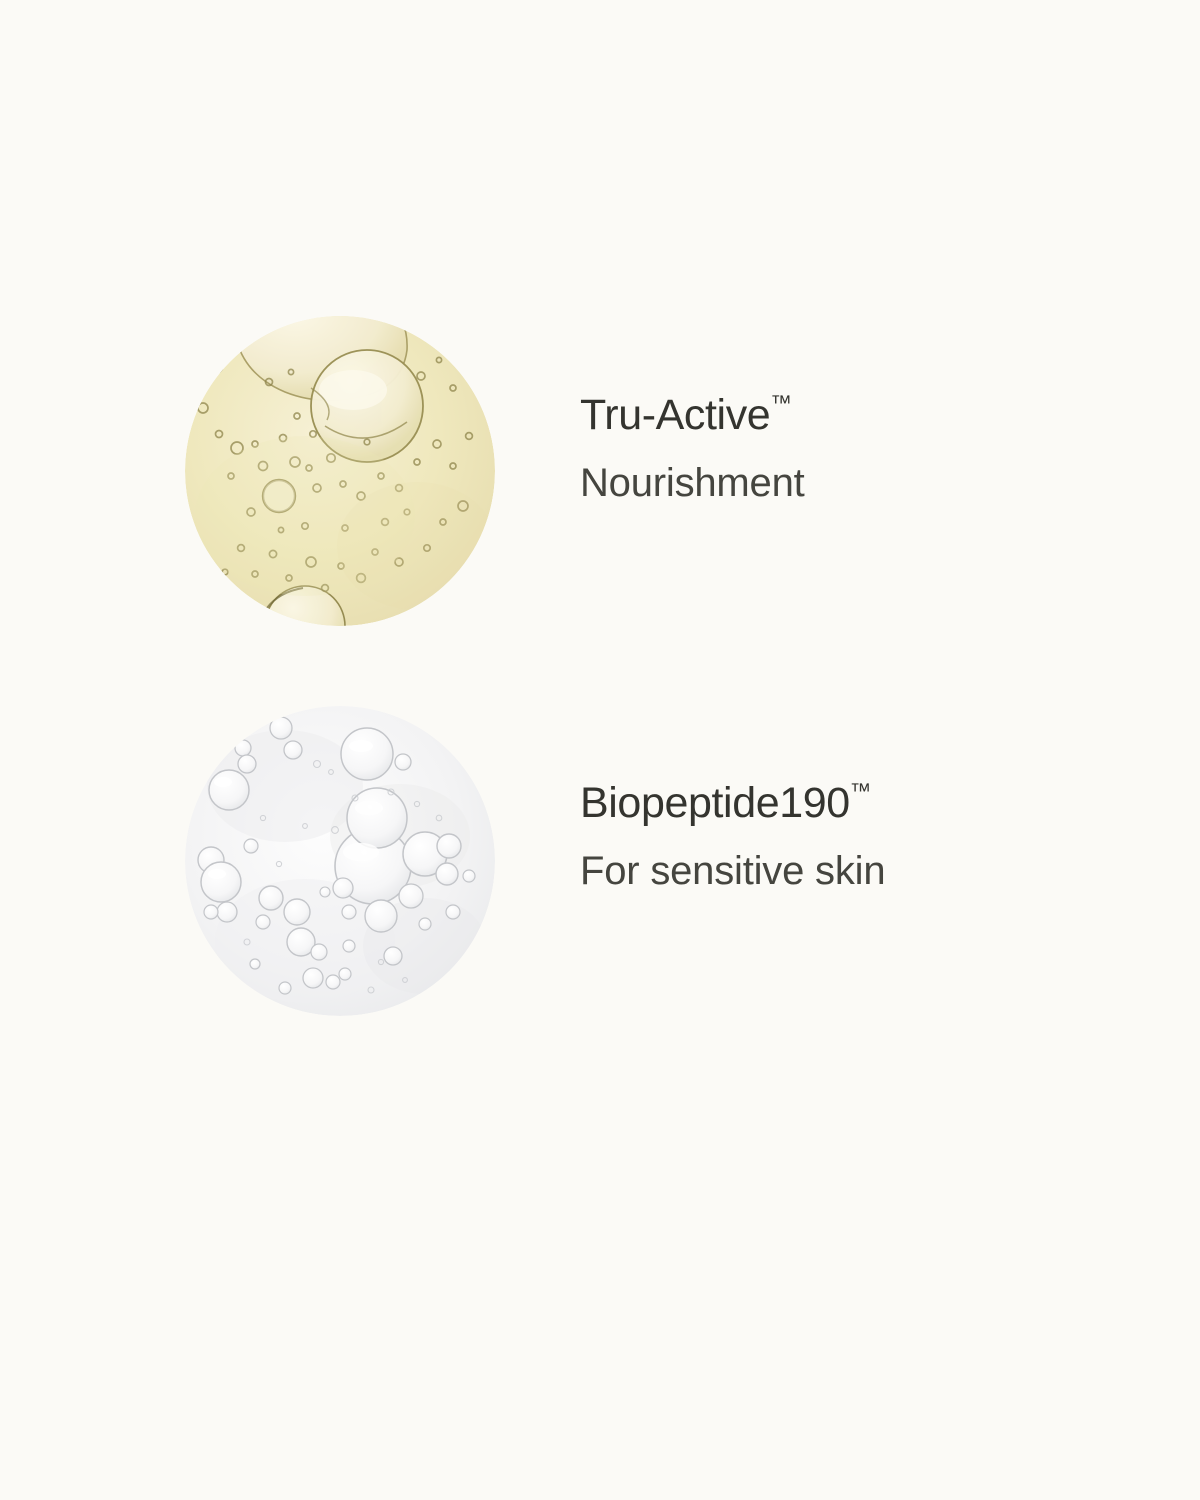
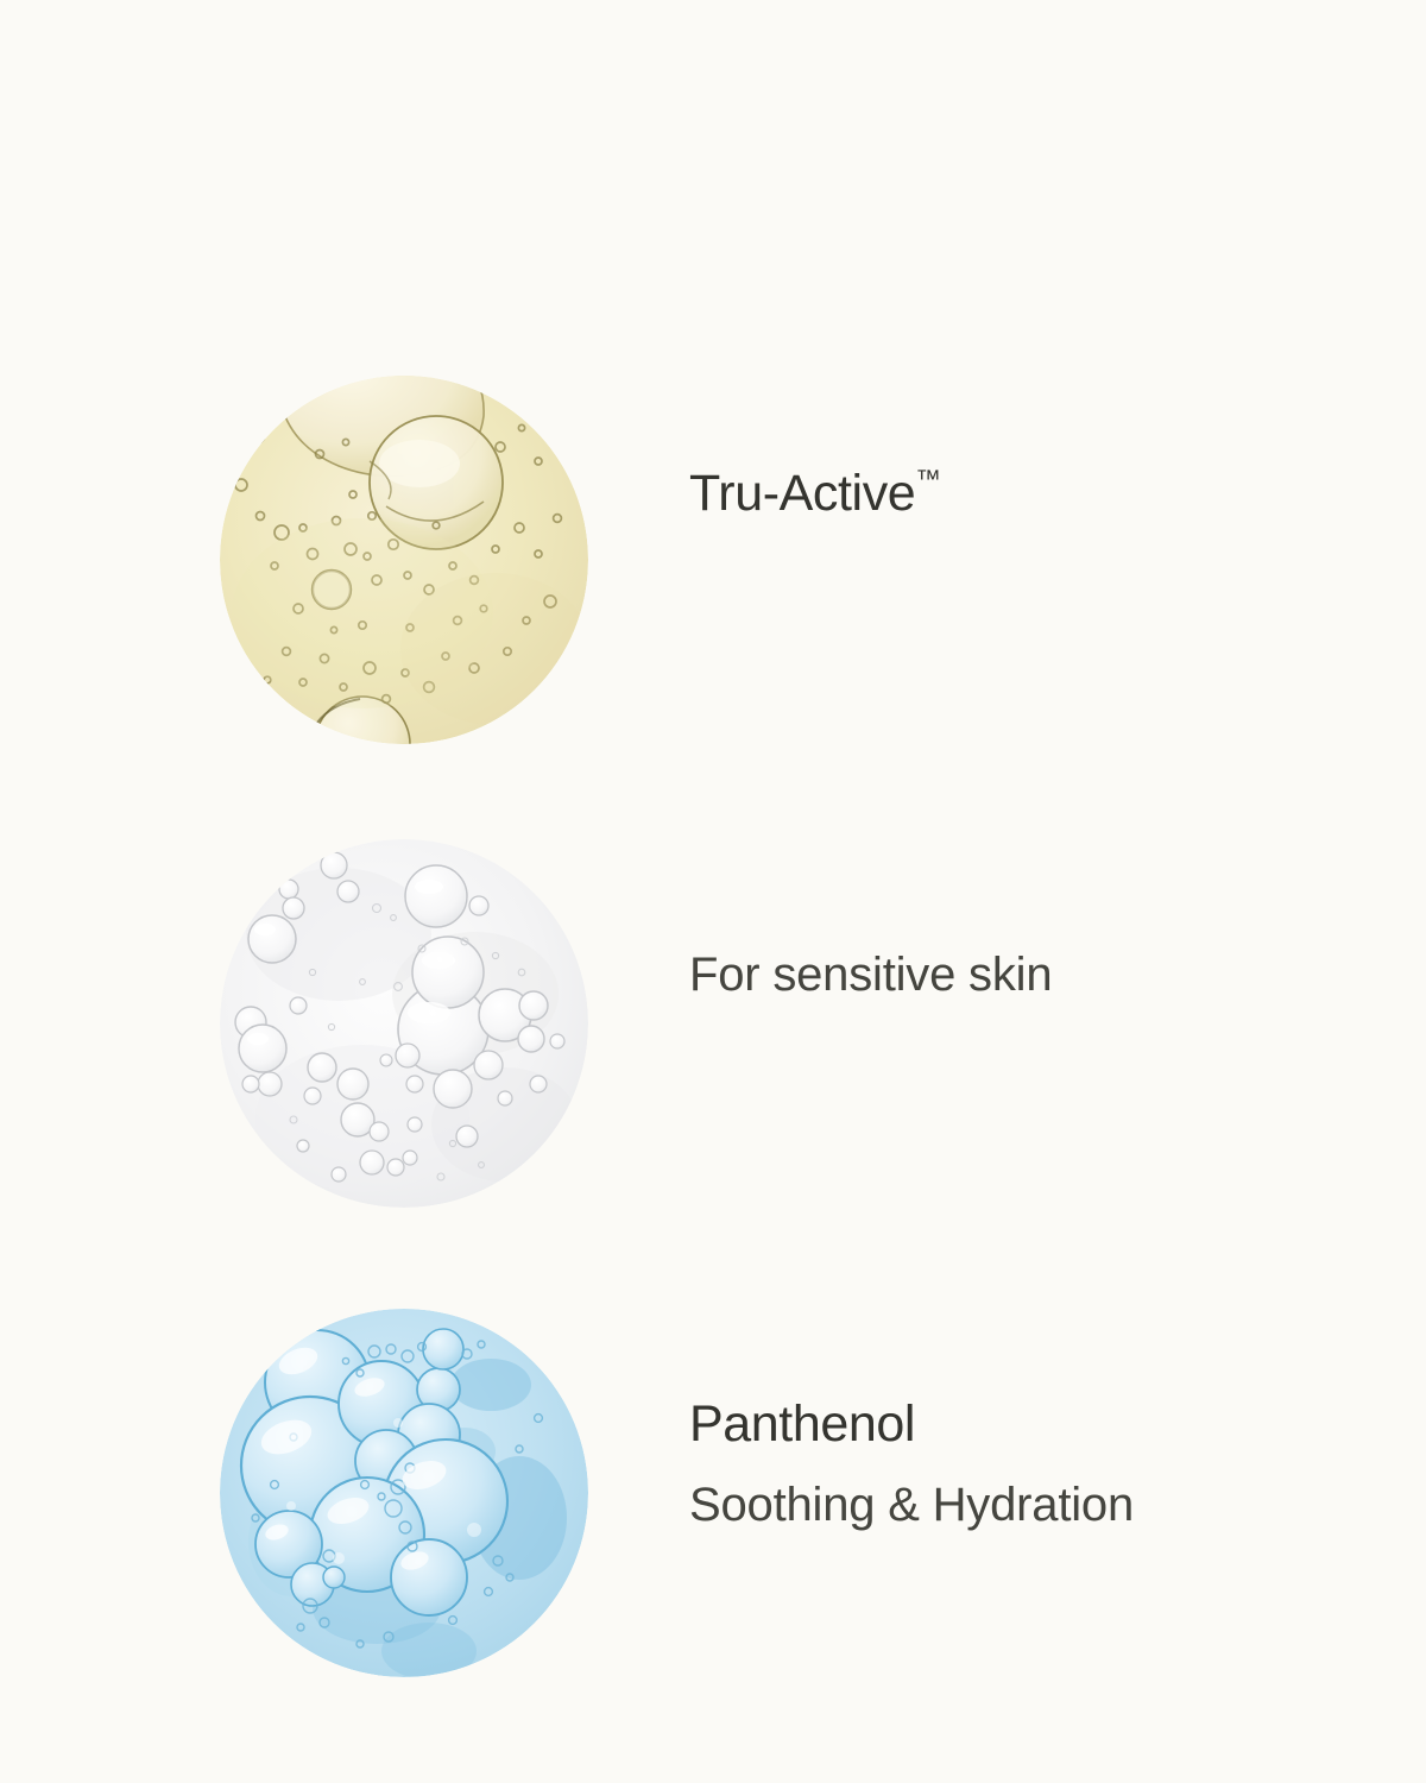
  Tru-Active™
- Nourishment
- Biopeptide190™
  For sensitive skin
+ Panthenol
+ Soothing & Hydration
